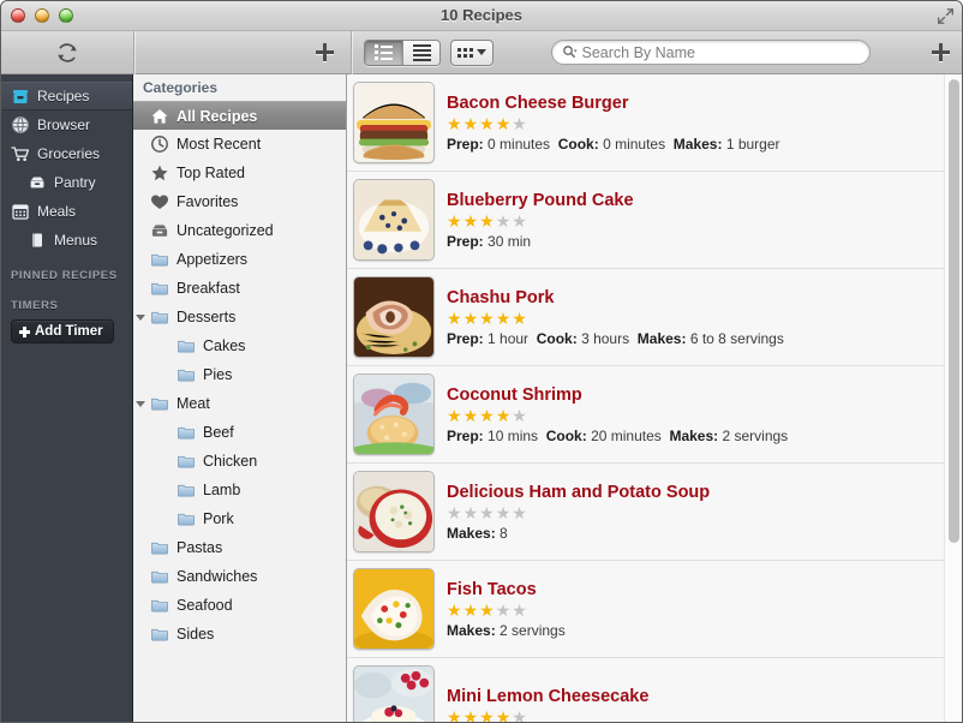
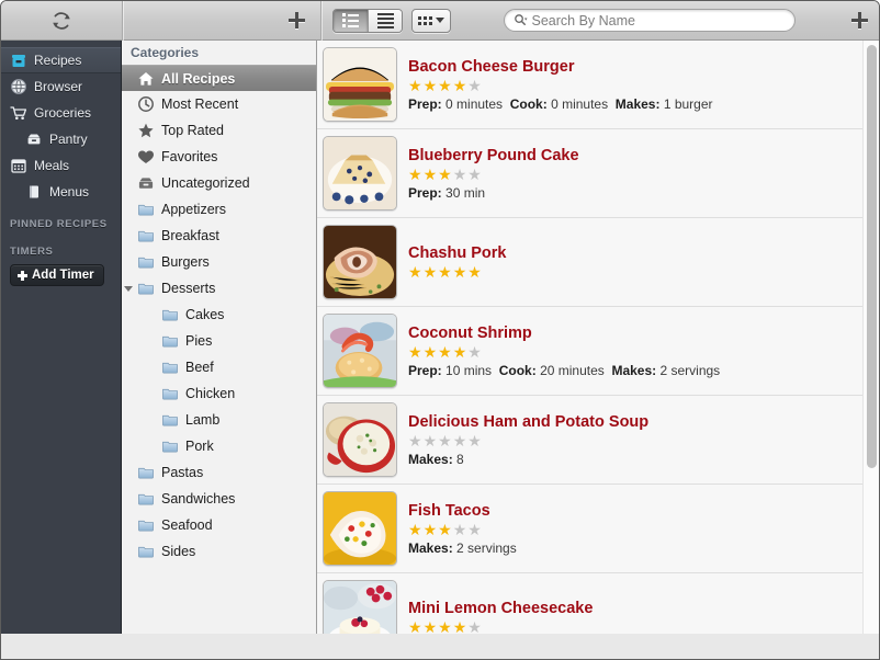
- 10 Recipes
  Search By Name
  Recipes
  Browser
  Groceries
  Pantry
  Meals
  Menus
  PINNED RECIPES
  TIMERS
  Add Timer
  Categories
  All Recipes
  Most Recent
  Top Rated
  Favorites
  Uncategorized
  Appetizers
  Breakfast
+ Burgers
  Desserts
  Cakes
  Pies
- Meat
  Beef
  Chicken
  Lamb
  Pork
  Pastas
  Sandwiches
  Seafood
  Sides
  Bacon Cheese Burger
  ★★★★★
  Prep: 0 minutes Cook: 0 minutes Makes: 1 burger
  Blueberry Pound Cake
  ★★★★★
  Prep: 30 min
  Chashu Pork
  ★★★★★
- Prep: 1 hour Cook: 3 hours Makes: 6 to 8 servings
  Coconut Shrimp
  ★★★★★
  Prep: 10 mins Cook: 20 minutes Makes: 2 servings
  Delicious Ham and Potato Soup
  ★★★★★
  Makes: 8
  Fish Tacos
  ★★★★★
  Makes: 2 servings
  Mini Lemon Cheesecake
  ★★★★★
